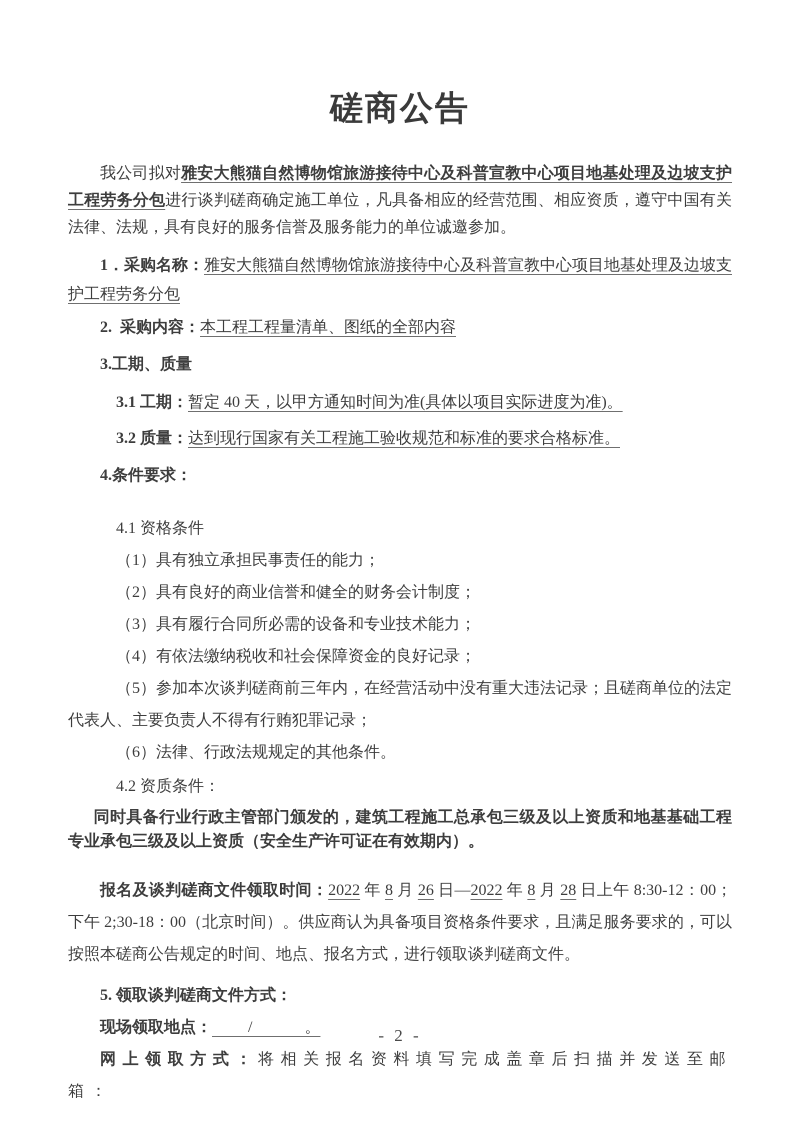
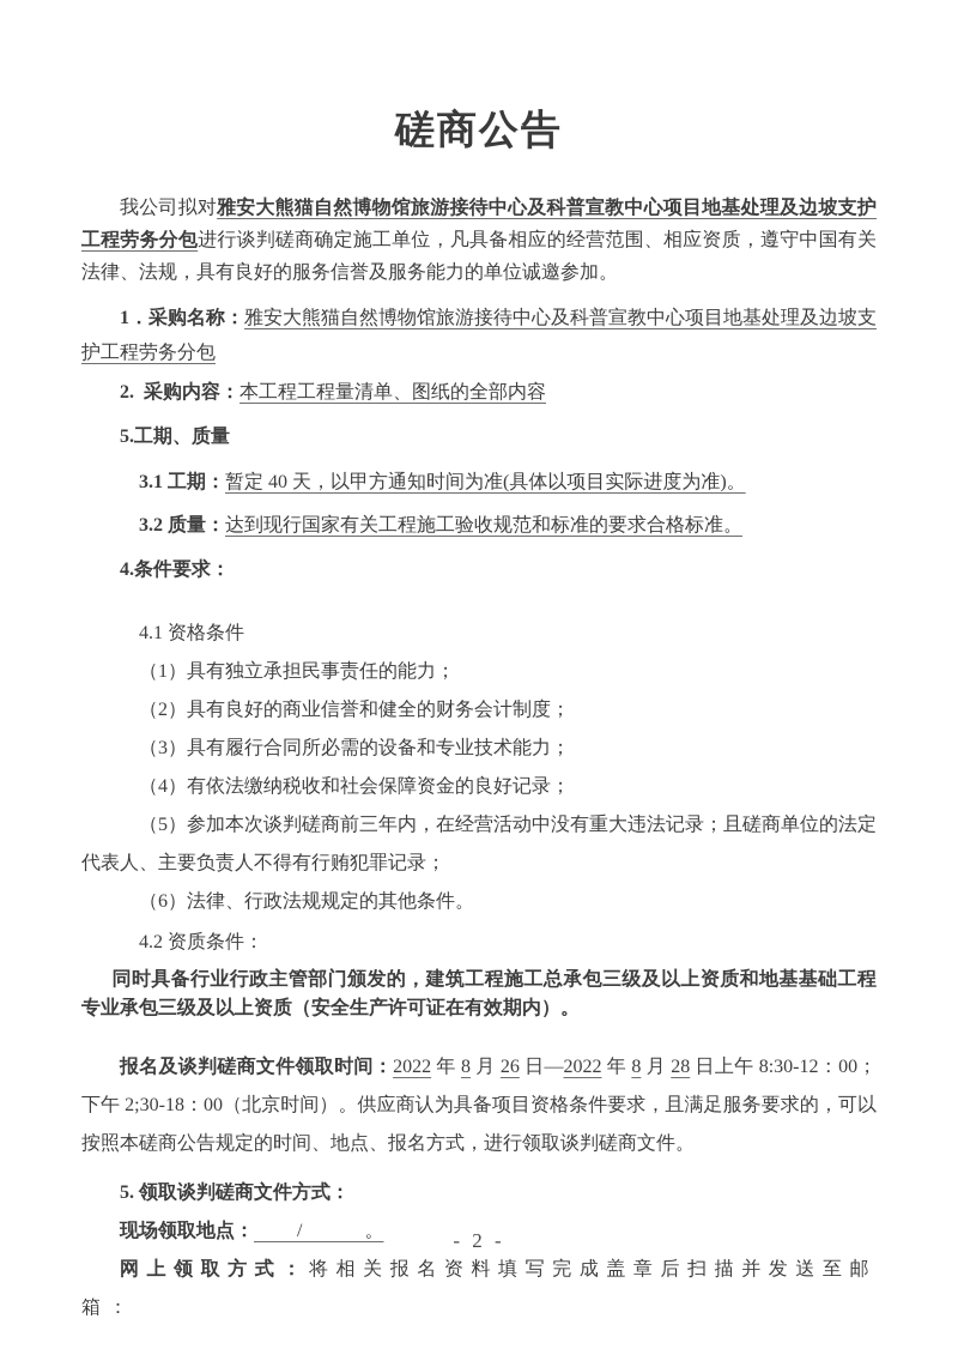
  磋商公告
  我公司拟对雅安大熊猫自然博物馆旅游接待中心及科普宣教中心项目地基处理及边坡支护工程劳务分包进行谈判磋商确定施工单位，凡具备相应的经营范围、相应资质，遵守中国有关法律、法规，具有良好的服务信誉及服务能力的单位诚邀参加。
  1．采购名称：雅安大熊猫自然博物馆旅游接待中心及科普宣教中心项目地基处理及边坡支护工程劳务分包
  2. 采购内容：本工程工程量清单、图纸的全部内容
- 3.工期、质量
+ 5.工期、质量
  3.1 工期：暂定 40 天，以甲方通知时间为准(具体以项目实际进度为准)。
  3.2 质量：达到现行国家有关工程施工验收规范和标准的要求合格标准。
  4.条件要求：
  4.1 资格条件
  （1）具有独立承担民事责任的能力；
  （2）具有良好的商业信誉和健全的财务会计制度；
  （3）具有履行合同所必需的设备和专业技术能力；
  （4）有依法缴纳税收和社会保障资金的良好记录；
  （5）参加本次谈判磋商前三年内，在经营活动中没有重大违法记录；且磋商单位的法定代表人、主要负责人不得有行贿犯罪记录；
  （6）法律、行政法规规定的其他条件。
  4.2 资质条件：
  同时具备行业行政主管部门颁发的，建筑工程施工总承包三级及以上资质和地基基础工程专业承包三级及以上资质（安全生产许可证在有效期内）。
  报名及谈判磋商文件领取时间：2022 年 8 月 26 日—2022 年 8 月 28 日上午 8:30-12：00；下午 2;30-18：00（北京时间）。供应商认为具备项目资格条件要求，且满足服务要求的，可以按照本磋商公告规定的时间、地点、报名方式，进行领取谈判磋商文件。
  5. 领取谈判磋商文件方式：
  现场领取地点： / 。
  网上领取方式：将相关报名资料填写完成盖章后扫描并发送至邮箱：
  - 2 -
